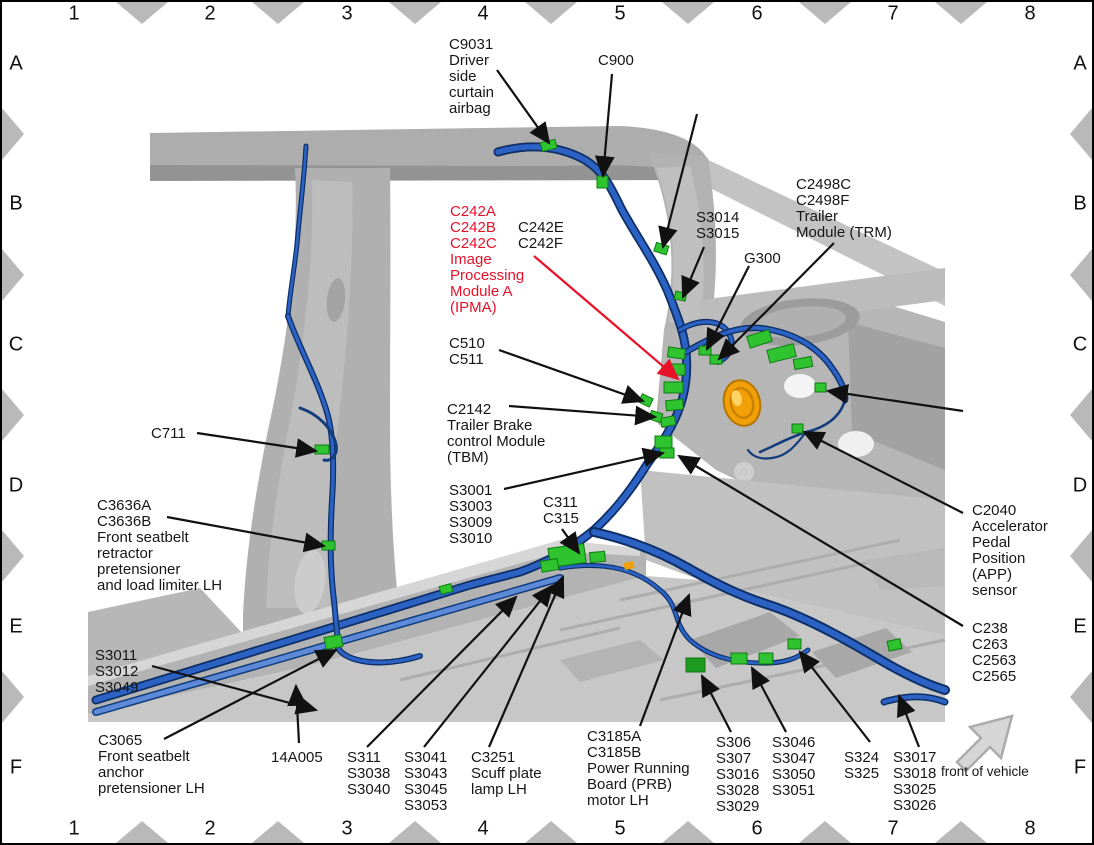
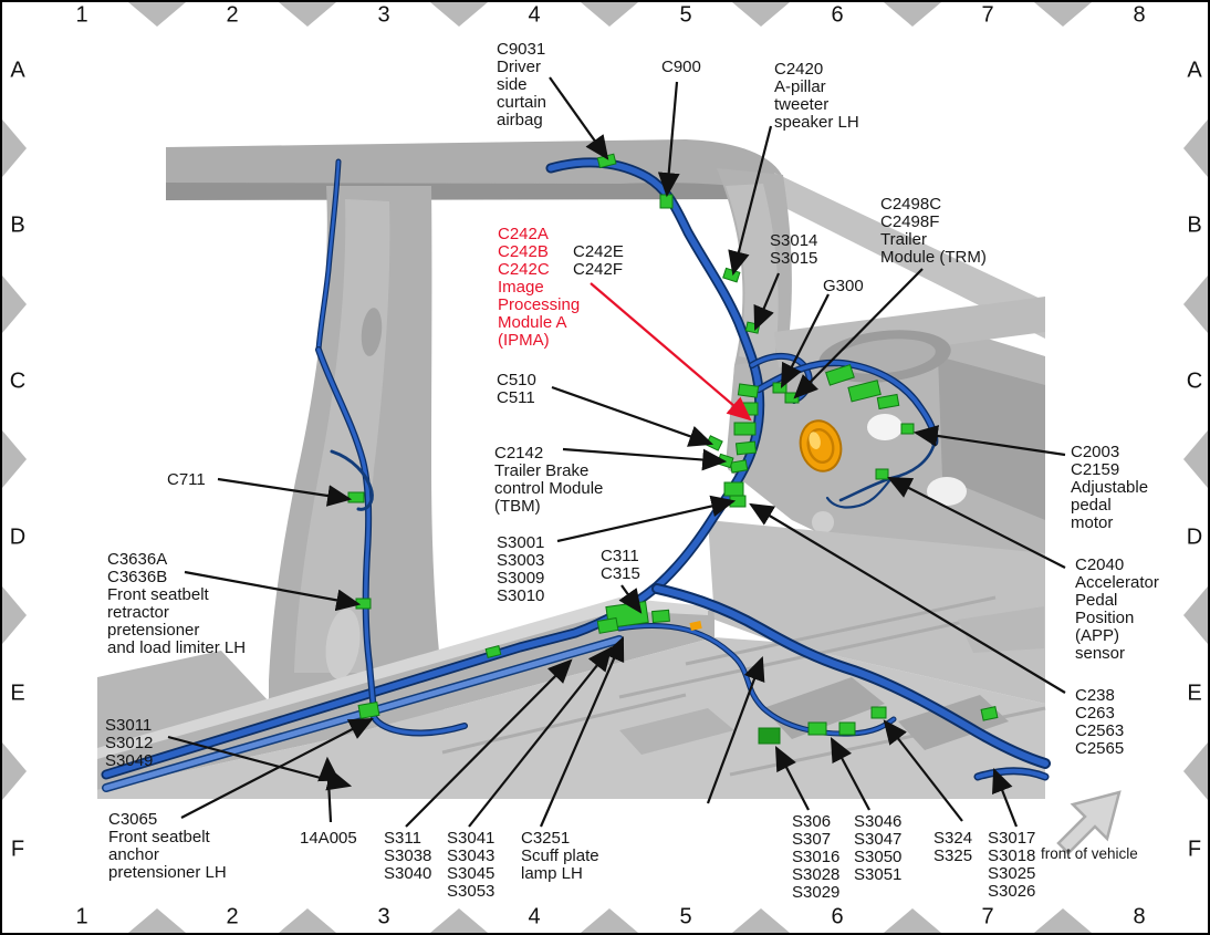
  1
  2
  3
  4
  5
  6
  7
  8
  1
  2
  3
  4
  5
  6
  7
  8
  A
  B
  C
  D
  E
  F
  A
  B
  C
  D
  E
  F
  C9031
  Driver
  side
  curtain
  airbag
  C900
+ C2420
+ A-pillar
+ tweeter
+ speaker LH
  C2498C
  C2498F
  Trailer
  Module (TRM)
  S3014
  S3015
  G300
  C242A
  C242B
  C242C
  Image
  Processing
  Module A
  (IPMA)
  C242E
  C242F
  C510
  C511
  C2142
  Trailer Brake
  control Module
  (TBM)
  C711
  C3636A
  C3636B
  Front seatbelt
  retractor
  pretensioner
  and load limiter LH
  S3001
  S3003
  S3009
  S3010
  C311
  C315
+ C2003
+ C2159
+ Adjustable
+ pedal
+ motor
  C2040
  Accelerator
  Pedal
  Position
  (APP)
  sensor
  C238
  C263
  C2563
  C2565
  S3011
  S3012
  S3049
  C3065
  Front seatbelt
  anchor
  pretensioner LH
  14A005
  S311
  S3038
  S3040
  S3041
  S3043
  S3045
  S3053
  C3251
  Scuff plate
  lamp LH
- C3185A
- C3185B
- Power Running
- Board (PRB)
- motor LH
  S306
  S307
  S3016
  S3028
  S3029
  S3046
  S3047
  S3050
  S3051
  S324
  S325
  S3017
  S3018
  S3025
  S3026
  front of vehicle
